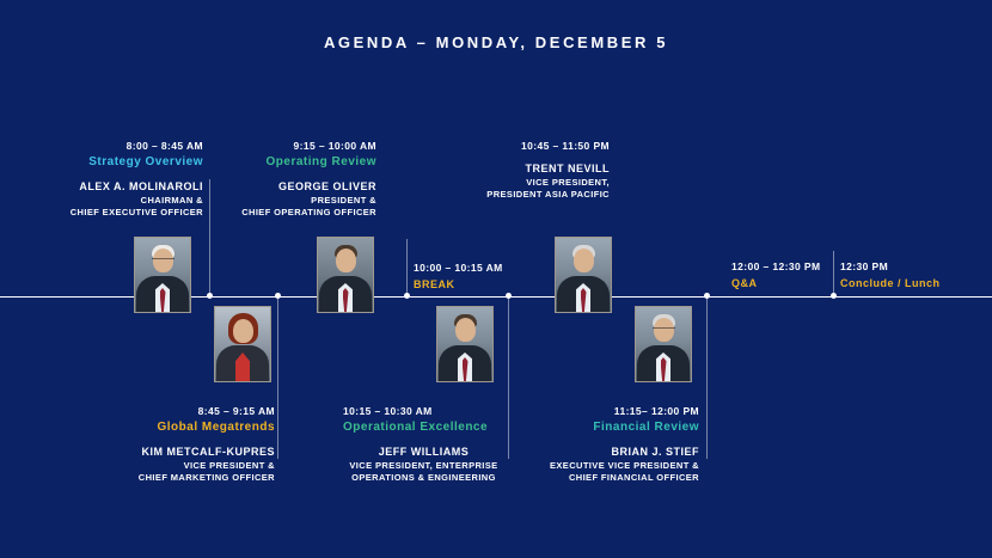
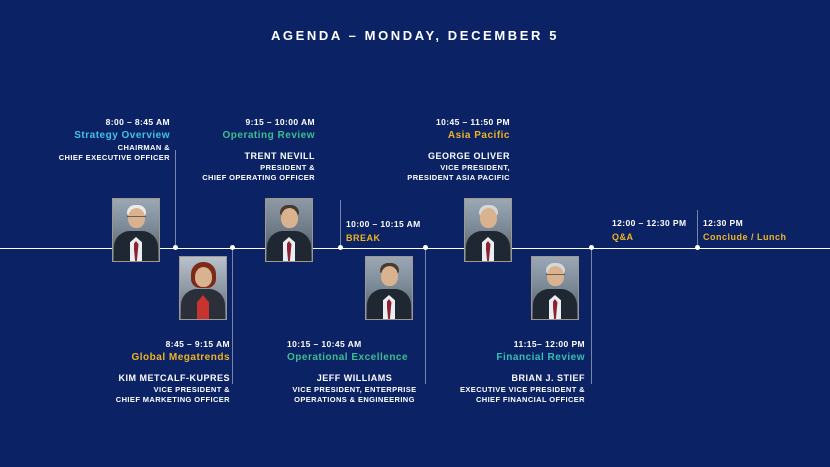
  AGENDA – MONDAY, DECEMBER 5
  8:00 – 8:45 AM
  Strategy Overview
- ALEX A. MOLINAROLI
  CHAIRMAN &
  CHIEF EXECUTIVE OFFICER
  8:45 – 9:15 AM
  Global Megatrends
  KIM METCALF-KUPRES
  VICE PRESIDENT &
  CHIEF MARKETING OFFICER
  9:15 – 10:00 AM
  Operating Review
- GEORGE OLIVER
+ TRENT NEVILL
  PRESIDENT &
  CHIEF OPERATING OFFICER
  10:00 – 10:15 AM
  BREAK
- 10:15 – 10:30 AM
+ 10:15 – 10:45 AM
  Operational Excellence
  JEFF WILLIAMS
  VICE PRESIDENT, ENTERPRISE
  OPERATIONS & ENGINEERING
  10:45 – 11:50 PM
+ Asia Pacific
- TRENT NEVILL
+ GEORGE OLIVER
  VICE PRESIDENT,
  PRESIDENT ASIA PACIFIC
  11:15– 12:00 PM
  Financial Review
  BRIAN J. STIEF
  EXECUTIVE VICE PRESIDENT &
  CHIEF FINANCIAL OFFICER
  12:00 – 12:30 PM
  Q&A
  12:30 PM
  Conclude / Lunch
